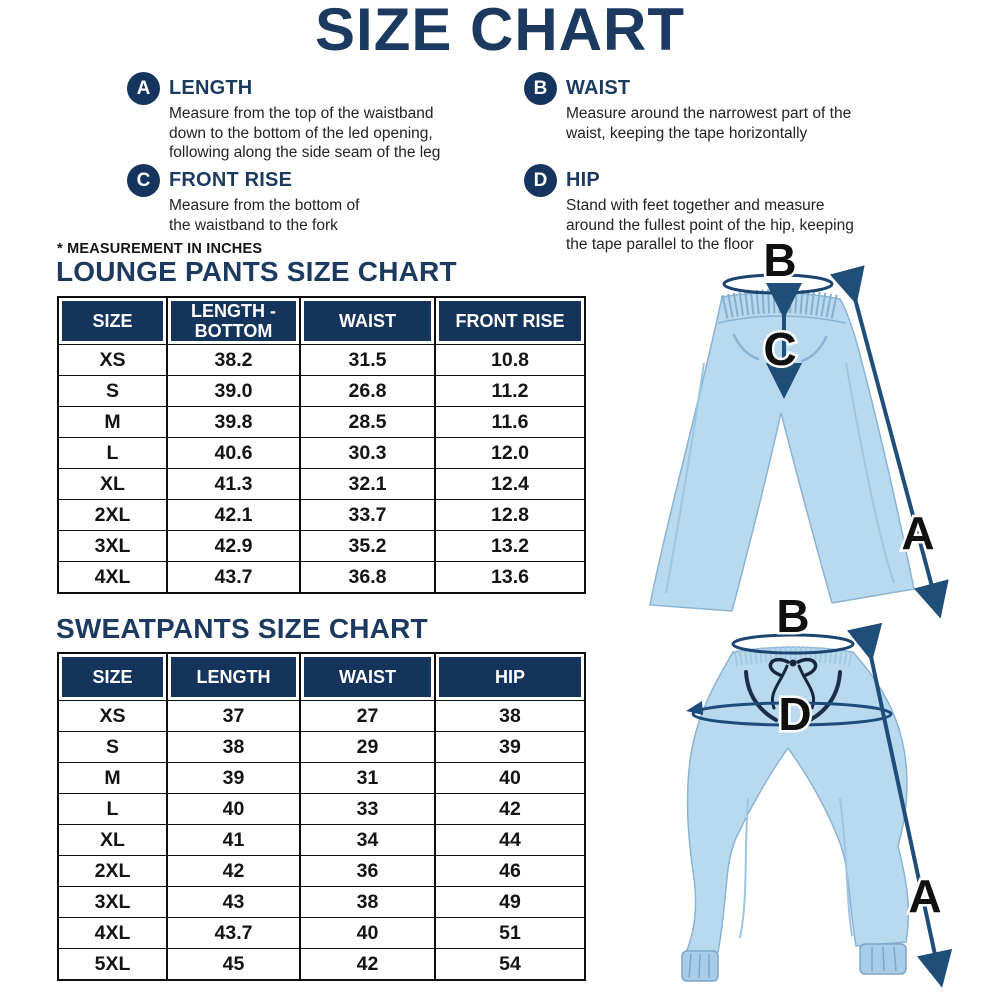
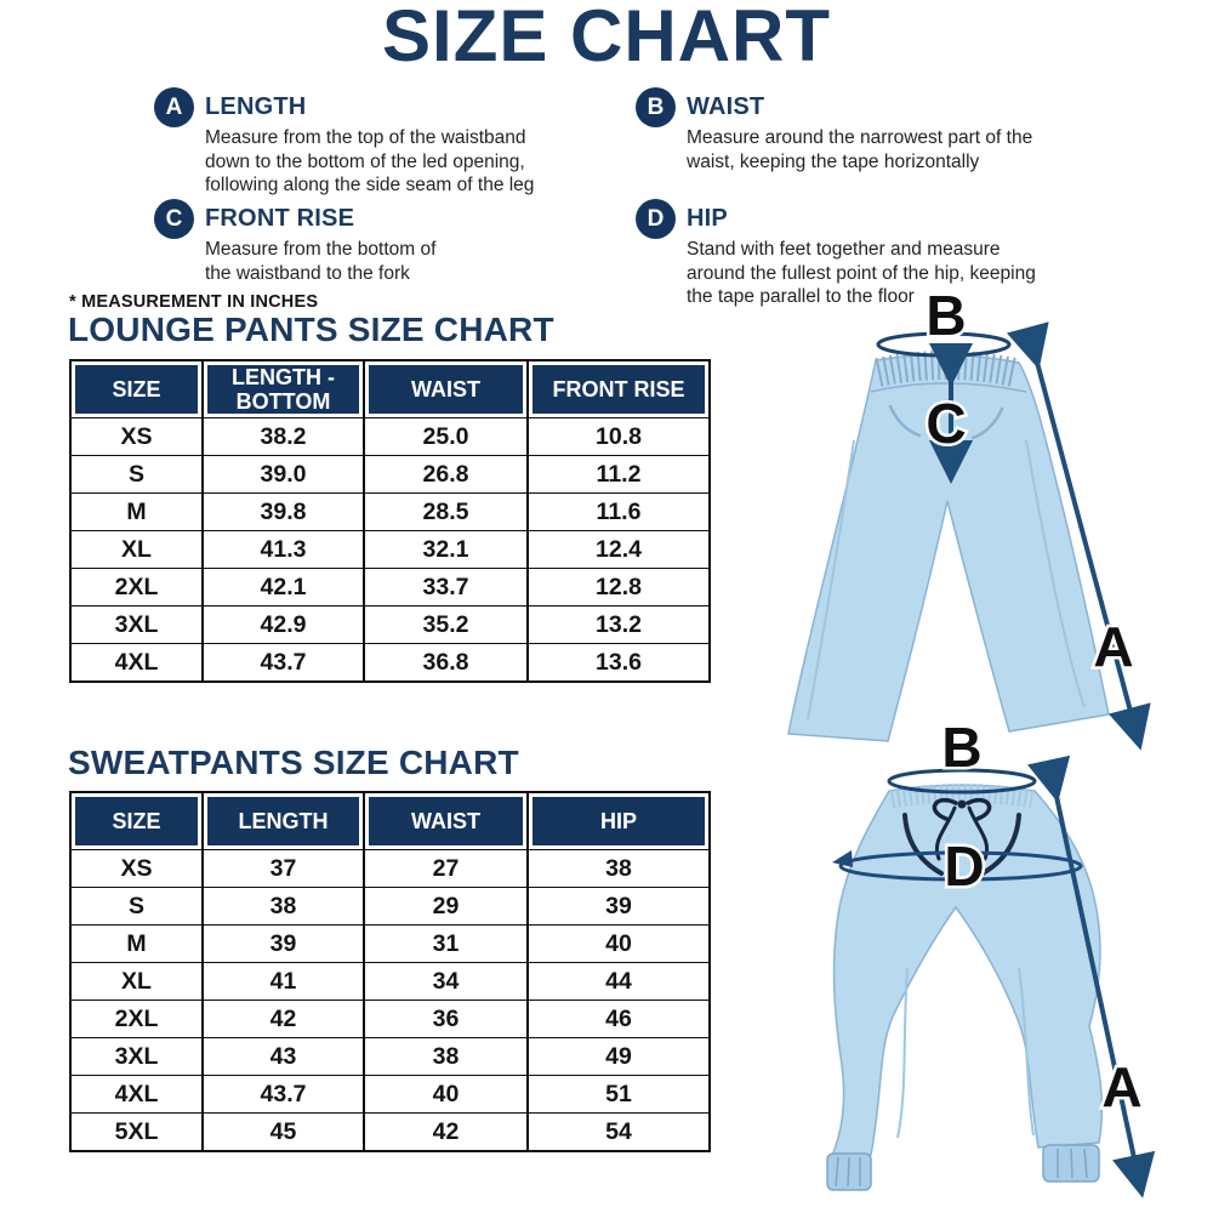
  SIZE CHART
  A
  LENGTH
  Measure from the top of the waistband down to the bottom of the led opening, following along the side seam of the leg
  B
  WAIST
  Measure around the narrowest part of the waist, keeping the tape horizontally
  C
  FRONT RISE
  Measure from the bottom of the waistband to the fork
  D
  HIP
  Stand with feet together and measure around the fullest point of the hip, keeping the tape parallel to the floor
  * MEASUREMENT IN INCHES
  LOUNGE PANTS SIZE CHART
  SIZE	LENGTH - BOTTOM	WAIST	FRONT RISE
- XS	38.2	31.5	10.8
+ XS	38.2	25.0	10.8
  S	39.0	26.8	11.2
  M	39.8	28.5	11.6
- L	40.6	30.3	12.0
  XL	41.3	32.1	12.4
  2XL	42.1	33.7	12.8
  3XL	42.9	35.2	13.2
  4XL	43.7	36.8	13.6
  SWEATPANTS SIZE CHART
  SIZE	LENGTH	WAIST	HIP
  XS	37	27	38
  S	38	29	39
  M	39	31	40
- L	40	33	42
  XL	41	34	44
  2XL	42	36	46
  3XL	43	38	49
  4XL	43.7	40	51
  5XL	45	42	54
  B
  C
  A
  B
  D
  A
